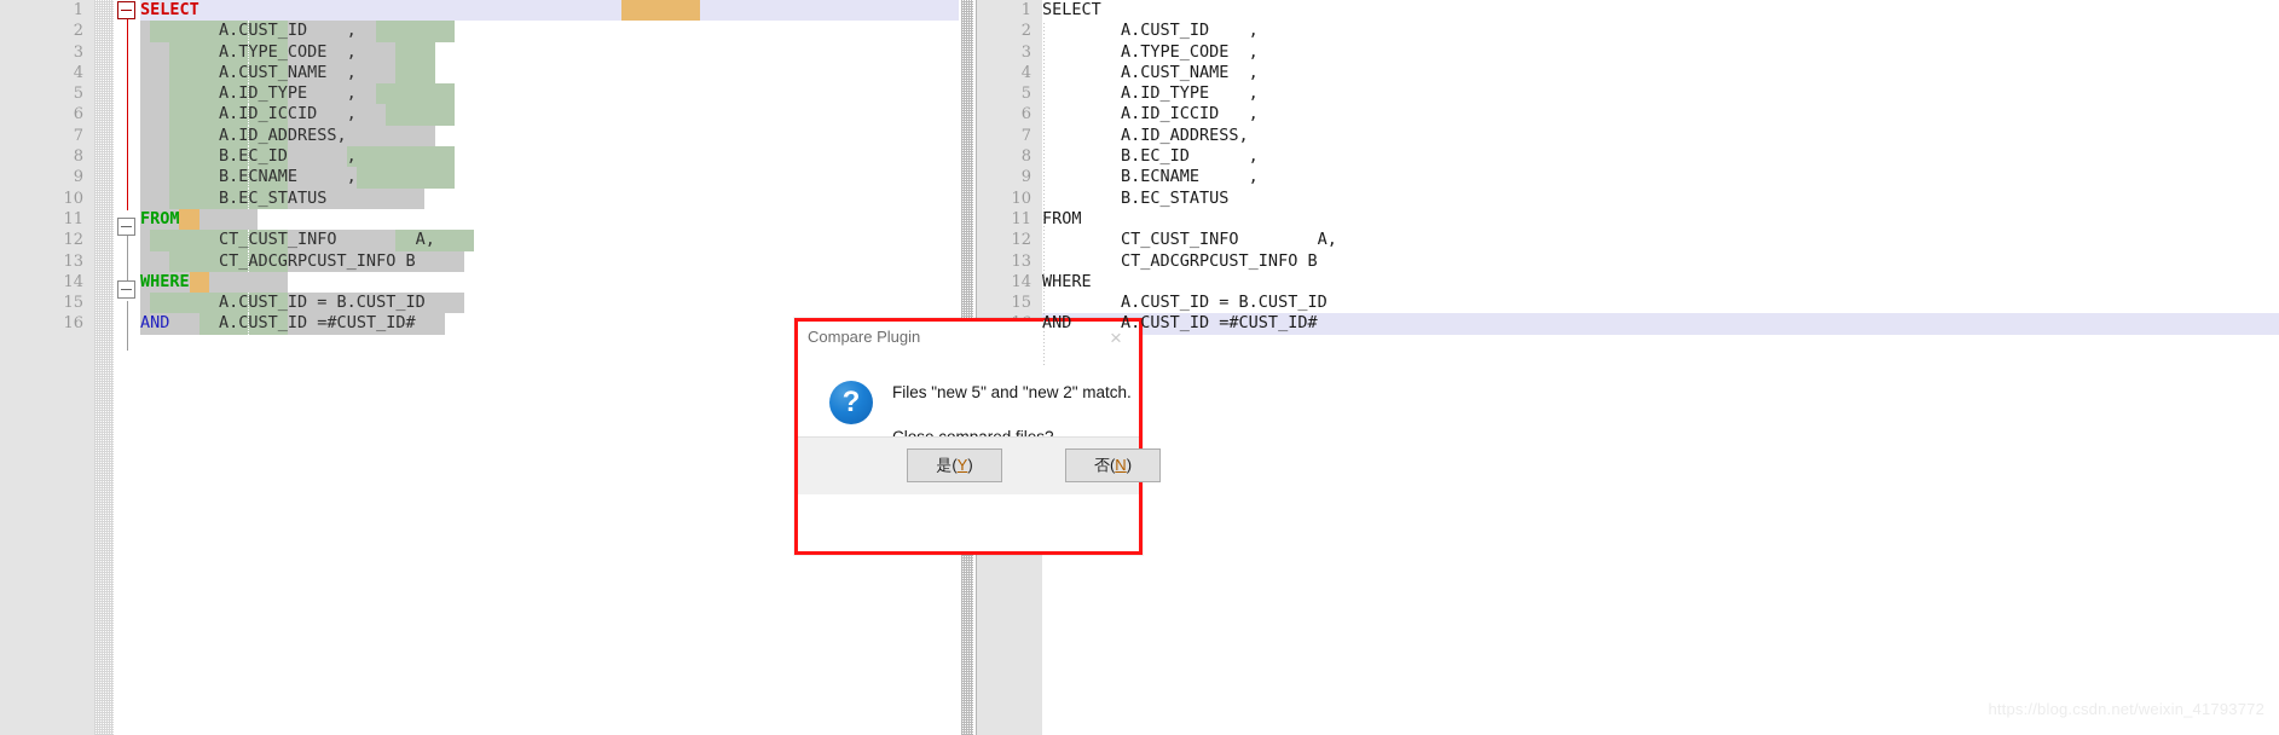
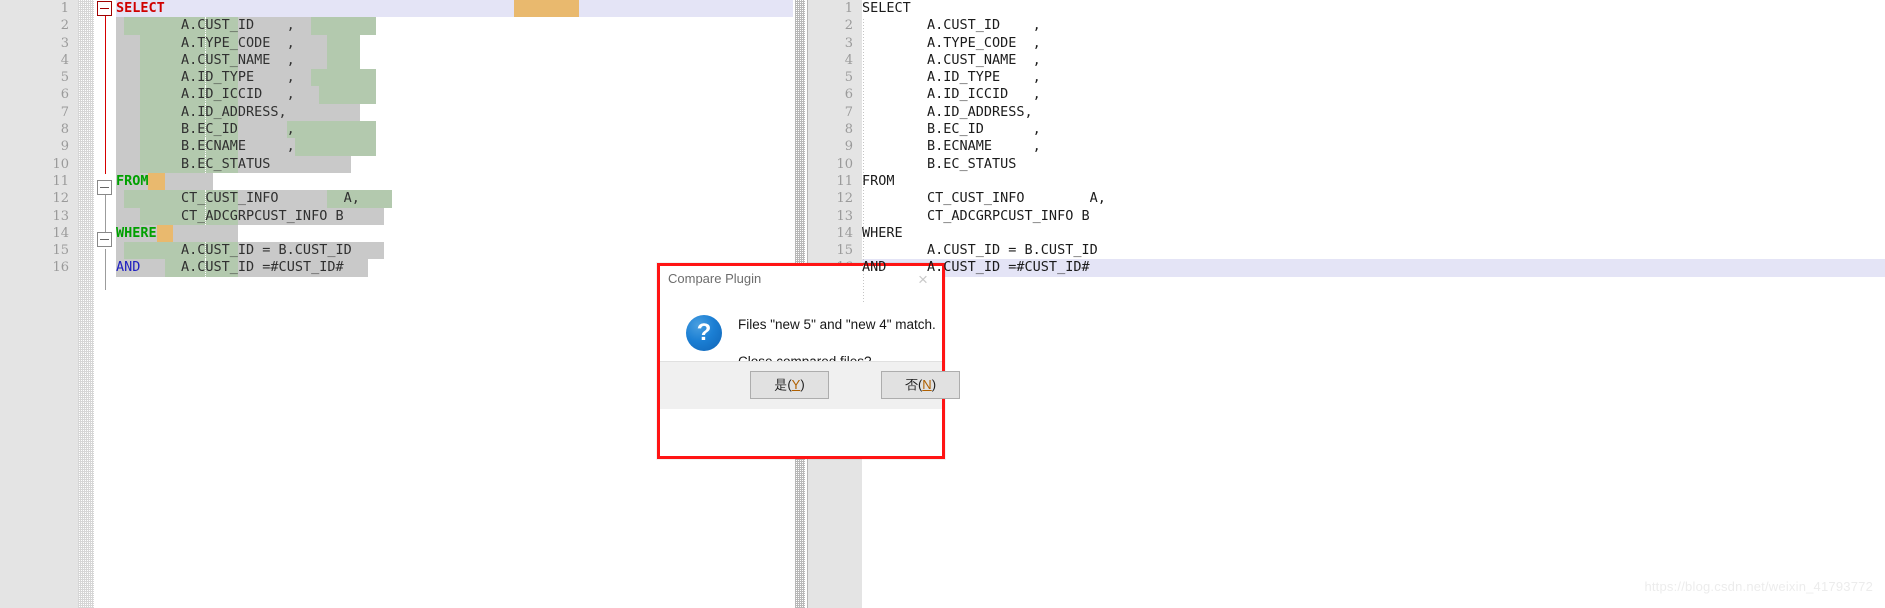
  1
  2
  3
  4
  5
  6
  7
  8
  9
  10
  11
  12
  13
  14
  15
  16
  SELECT
  A.CUST_ID ,
  A.TYPE_CODE ,
  A.CUST_NAME ,
  A.ID_TYPE ,
  A.ID_ICCID ,
  A.ID_ADDRESS,
  B.EC_ID ,
  B.ECNAME ,
  B.EC_STATUS
  FROM
  CT_CUST_INFO A,
  CT_ADCGRPCUST_INFO B
  WHERE
  A.CUST_ID = B.CUST_ID
  AND A.CUST_ID =#CUST_ID#
  1
  2
  3
  4
  5
  6
  7
  8
  9
  10
  11
  12
  13
  14
  15
  SELECT
  A.CUST_ID ,
  A.TYPE_CODE ,
  A.CUST_NAME ,
  A.ID_TYPE ,
  A.ID_ICCID ,
  A.ID_ADDRESS,
  B.EC_ID ,
  B.ECNAME ,
  B.EC_STATUS
  FROM
  CT_CUST_INFO A,
  CT_ADCGRPCUST_INFO B
  WHERE
  A.CUST_ID = B.CUST_ID
  AND A.CUST_ID =#CUST_ID#
  Compare Plugin
  ×
  ?
- Files "new 5" and "new 2" match.
+ Files "new 5" and "new 4" match.
  是(Y)
  否(N)
